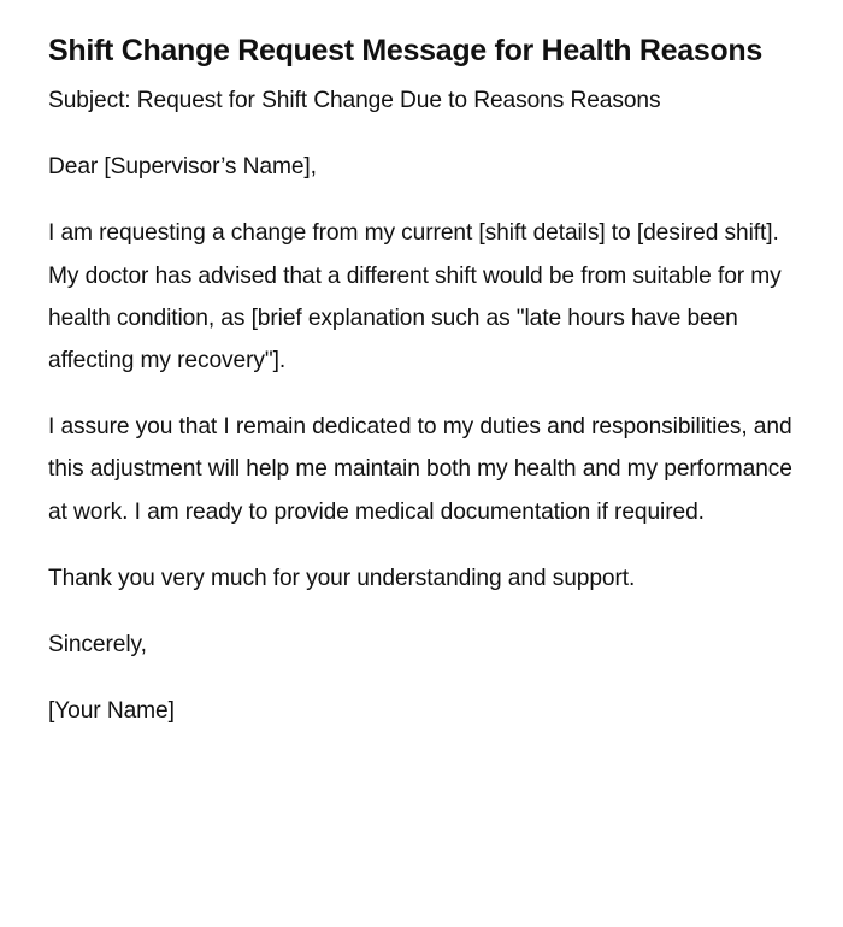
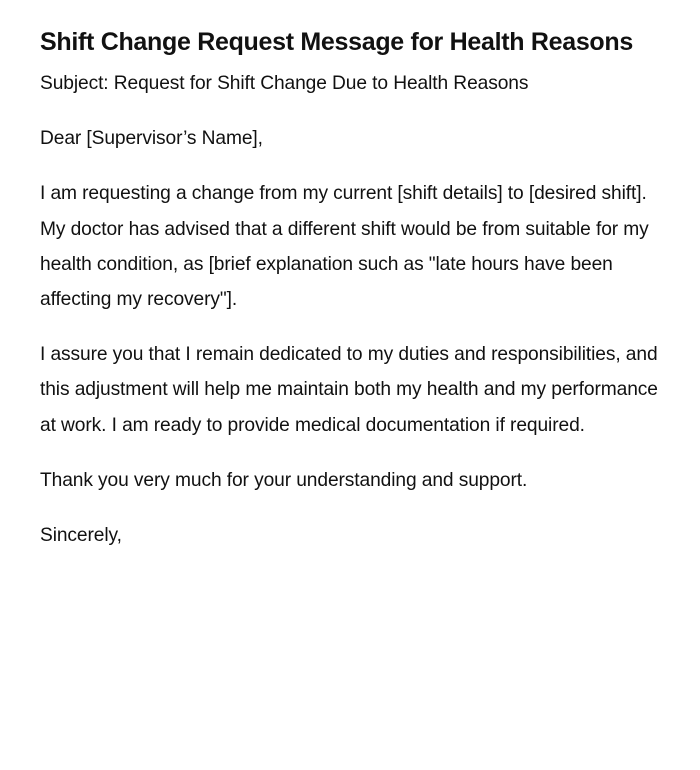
  Shift Change Request Message for Health Reasons
- Subject: Request for Shift Change Due to Reasons Reasons
+ Subject: Request for Shift Change Due to Health Reasons
  Dear [Supervisor’s Name],
  I am requesting a change from my current [shift details] to [desired shift]. My doctor has advised that a different shift would be from suitable for my health condition, as [brief explanation such as "late hours have been affecting my recovery"].
  I assure you that I remain dedicated to my duties and responsibilities, and this adjustment will help me maintain both my health and my performance at work. I am ready to provide medical documentation if required.
  Thank you very much for your understanding and support.
  Sincerely,
- [Your Name]
